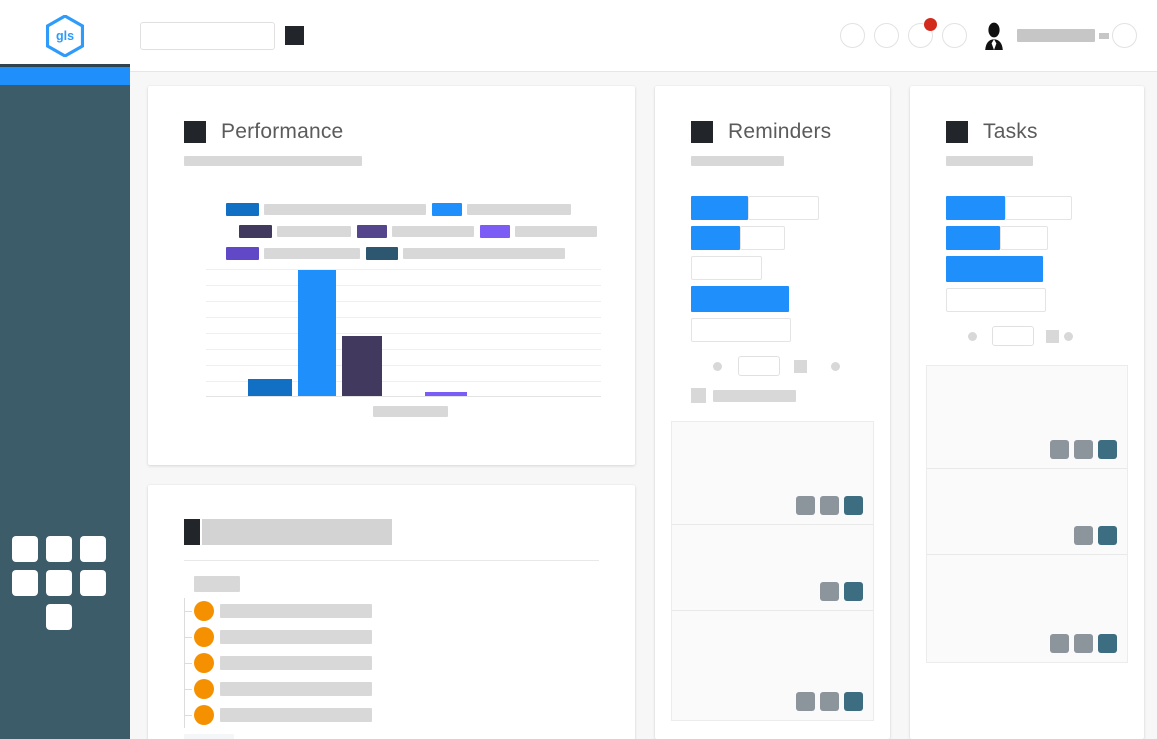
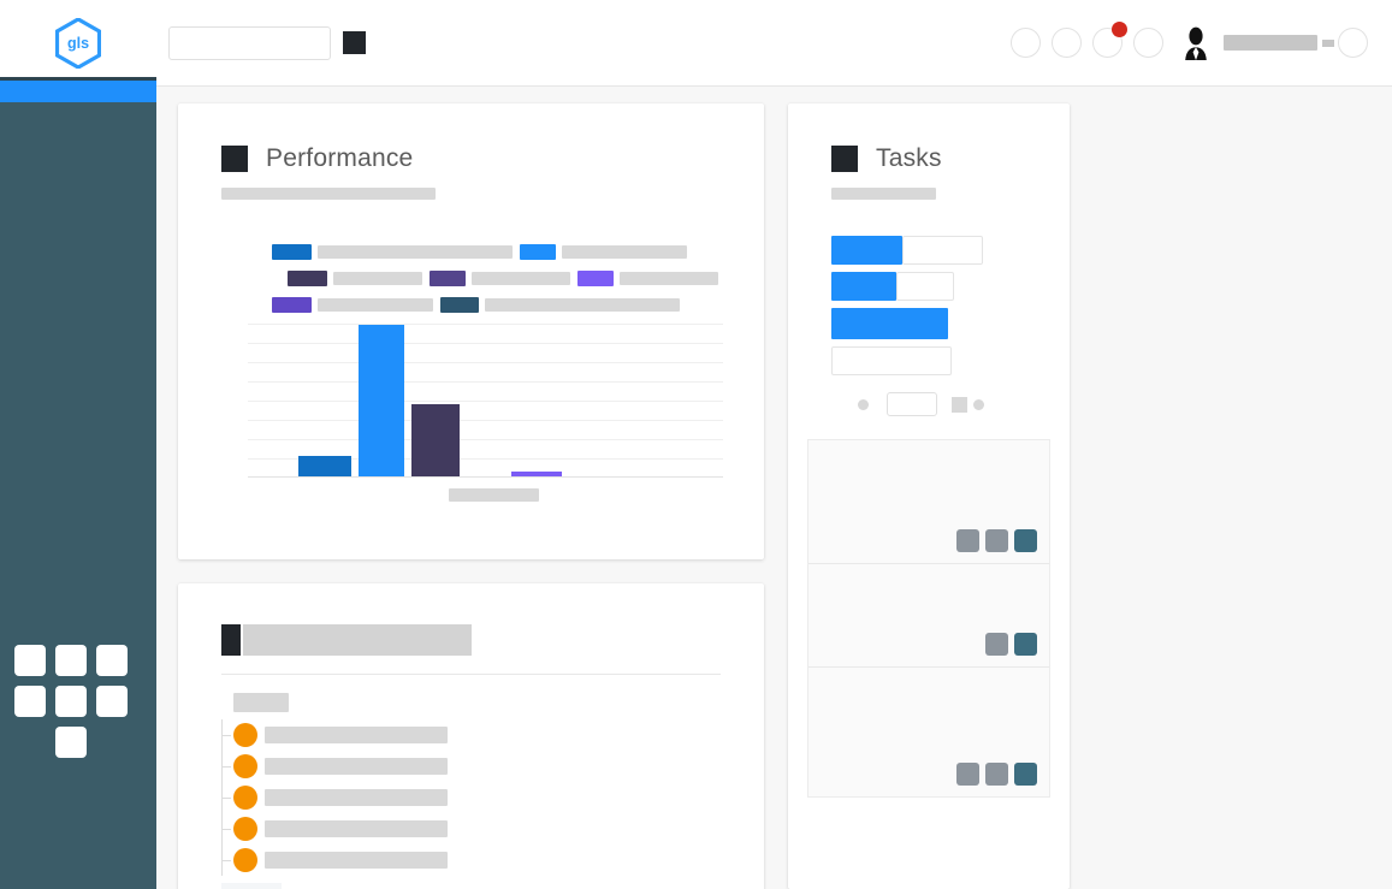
  gls
  Performance
- Reminders
  Tasks
